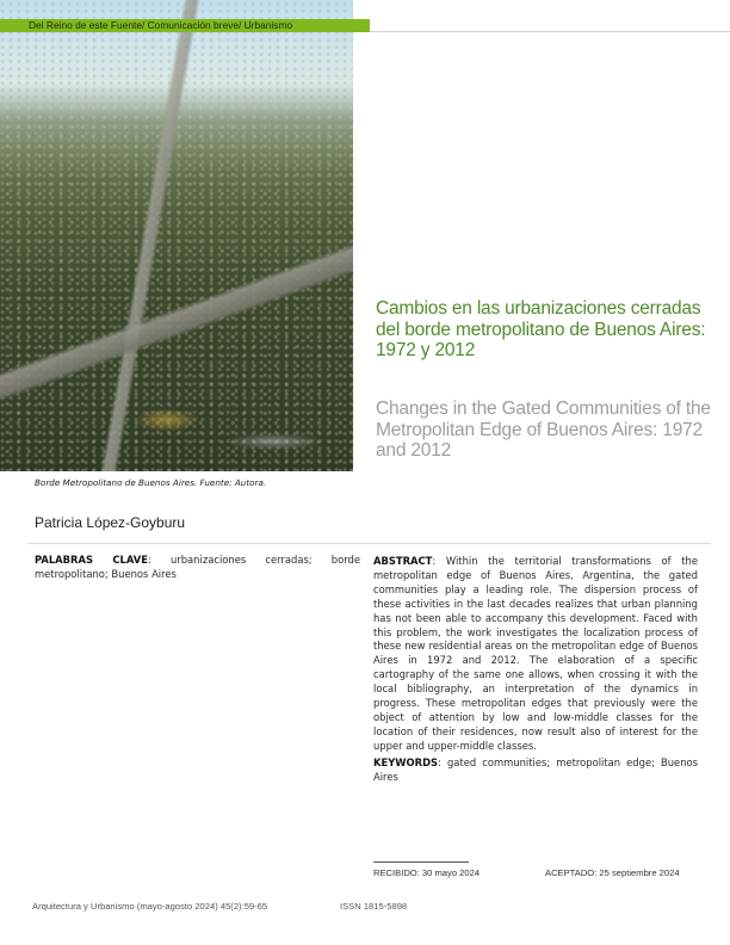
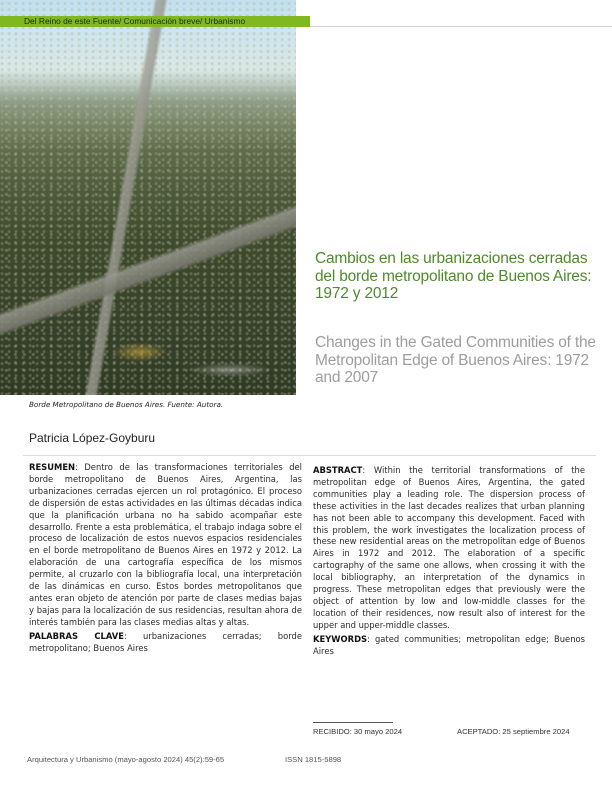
  Del Reino de este Fuente/ Comunicación breve/ Urbanismo
  Cambios en las urbanizaciones cerradas del borde metropolitano de Buenos Aires: 1972 y 2012
- Changes in the Gated Communities of the Metropolitan Edge of Buenos Aires: 1972 and 2012
+ Changes in the Gated Communities of the Metropolitan Edge of Buenos Aires: 1972 and 2007
  Borde Metropolitano de Buenos Aires. Fuente: Autora.
  Patricia López-Goyburu
+ RESUMEN: Dentro de las transformaciones terri­toriales del borde metropolitano de Buenos Aires, Argentina, las urbanizaciones cerradas ejercen un rol protagónico. El proceso de dispersión de estas actividades en las últimas décadas indica que la planificación urbana no ha sabido acompañar este desarrollo. Frente a esta problemática, el trabajo indaga sobre el proceso de localización de estos nuevos espacios residenciales en el borde metropolitano de Buenos Aires en 1972 y 2012. La elaboración de una cartografía específica de los mismos permite, al cruzarlo con la bibliografía local, una interpretación de las dinámicas en curso. Estos bordes metropolitanos que antes eran objeto de atención por parte de clases medias bajas y bajas para la localización de sus residencias, resultan ahora de interés también para las clases medias altas y altas.
  PALABRAS CLAVE: urbanizaciones cerradas; borde metropolitano; Buenos Aires
  ABSTRACT: Within the territorial transformations of the metropolitan edge of Buenos Aires, Argentina, the gated communities play a leading role. The dispersion process of these activities in the last decades realizes that urban planning has not been able to accompany this development. Faced with this problem, the work investigates the localization process of these new residential areas on the metropolitan edge of Buenos Aires in 1972 and 2012. The elaboration of a specific cartography of the same one allows, when crossing it with the local bibliography, an interpretation of the dynamics in progress. These metropolitan edges that previously were the object of attention by low and low-middle classes for the location of their residences, now result also of interest for the upper and upper-middle classes.
  KEYWORDS: gated communities; metropolitan edge; Buenos Aires
  RECIBIDO: 30 mayo 2024
  ACEPTADO: 25 septiembre 2024
  Arquitectura y Urbanismo (mayo-agosto 2024) 45(2):59-65
  ISSN 1815-5898
